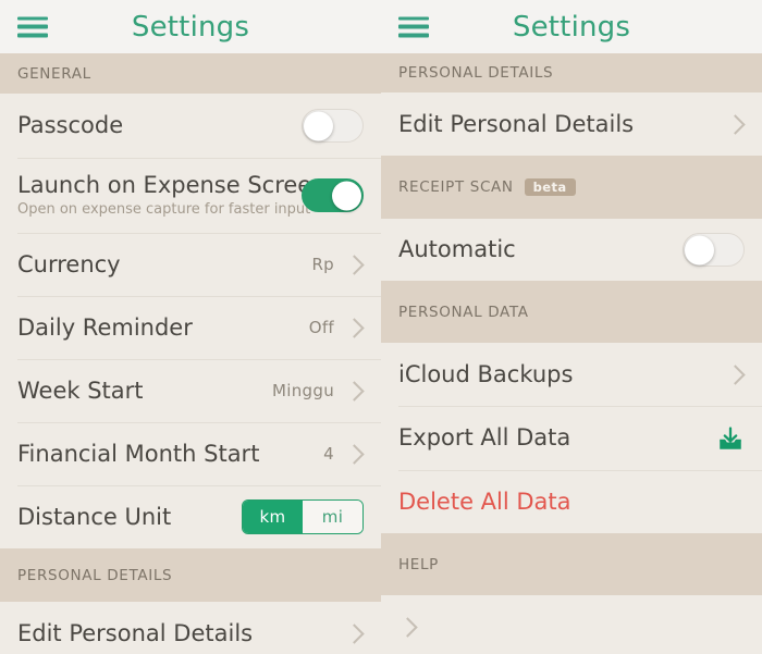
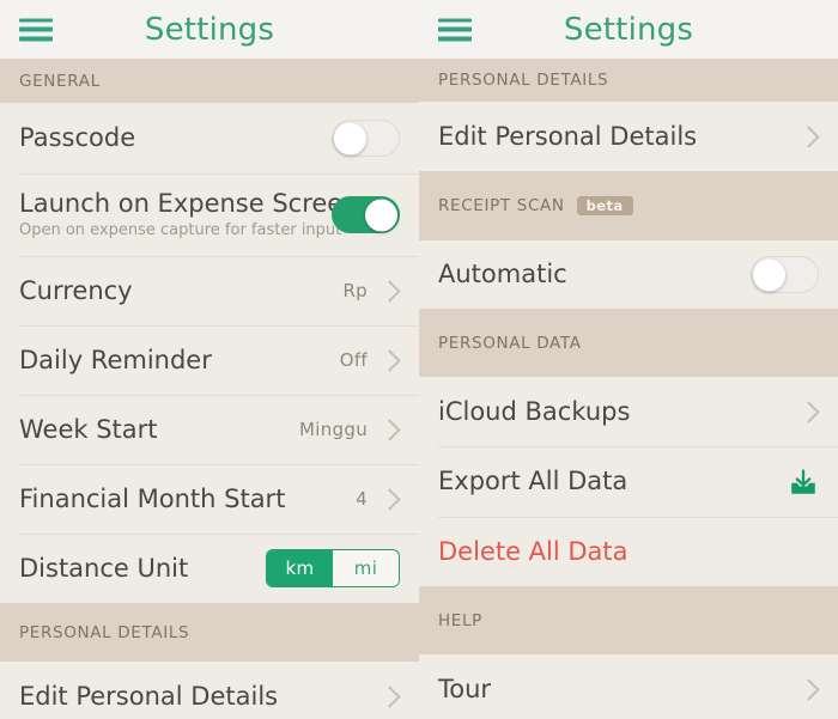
  Settings
  GENERAL
  Passcode
  Launch on Expense Scre
  Open on expense capture for faster inpu
  Currency
  Rp
  Daily Reminder
  Off
  Week Start
  Minggu
  Financial Month Start
  4
  Distance Unit
  km
  mi
  PERSONAL DETAILS
  Edit Personal Details
  Settings
  PERSONAL DETAILS
  Edit Personal Details
  RECEIPT SCAN
  beta
  Automatic
  PERSONAL DATA
  iCloud Backups
  Export All Data
  Delete All Data
  HELP
+ Tour
